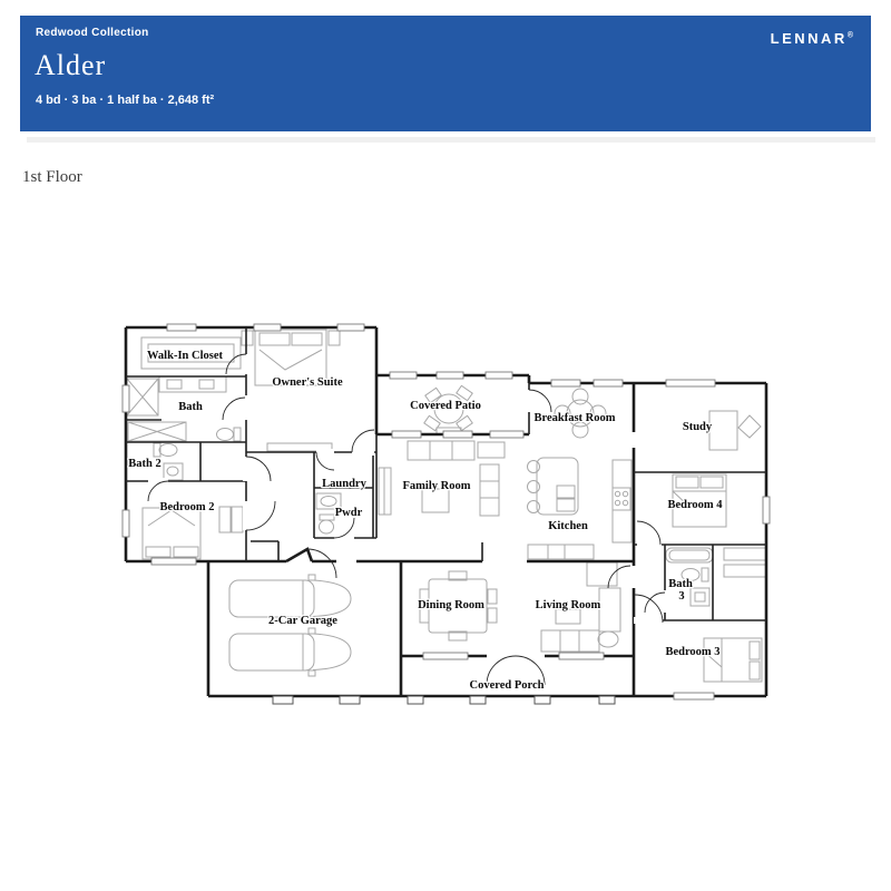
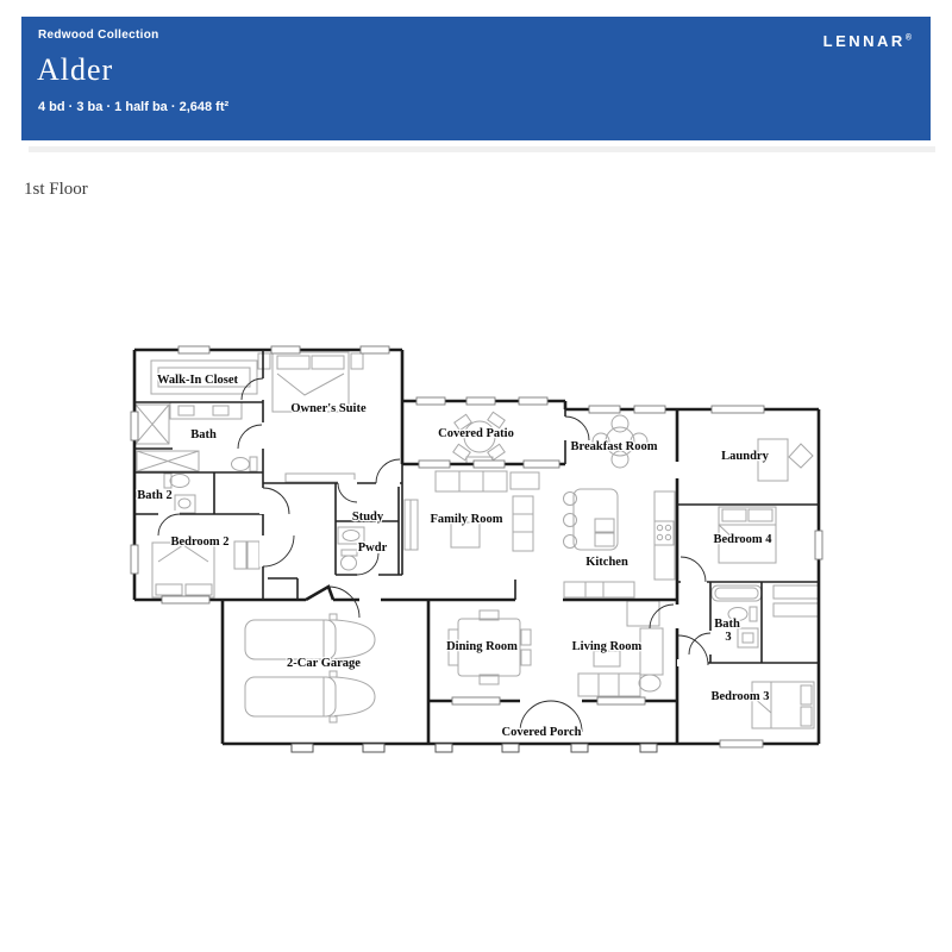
  Redwood Collection
  Alder
  4 bd · 3 ba · 1 half ba · 2,648 ft²
  LENNAR
  1st Floor
  Walk-In Closet
  Owner's Suite
  Bath
  Bath 2
  Bedroom 2
- Laundry
+ Study
  Pwdr
  Covered Patio
  Family Room
  Breakfast Room
  Kitchen
- Study
+ Laundry
  Bedroom 4
  Bath
  3
  Bedroom 3
  2-Car Garage
  Dining Room
  Living Room
  Covered Porch
